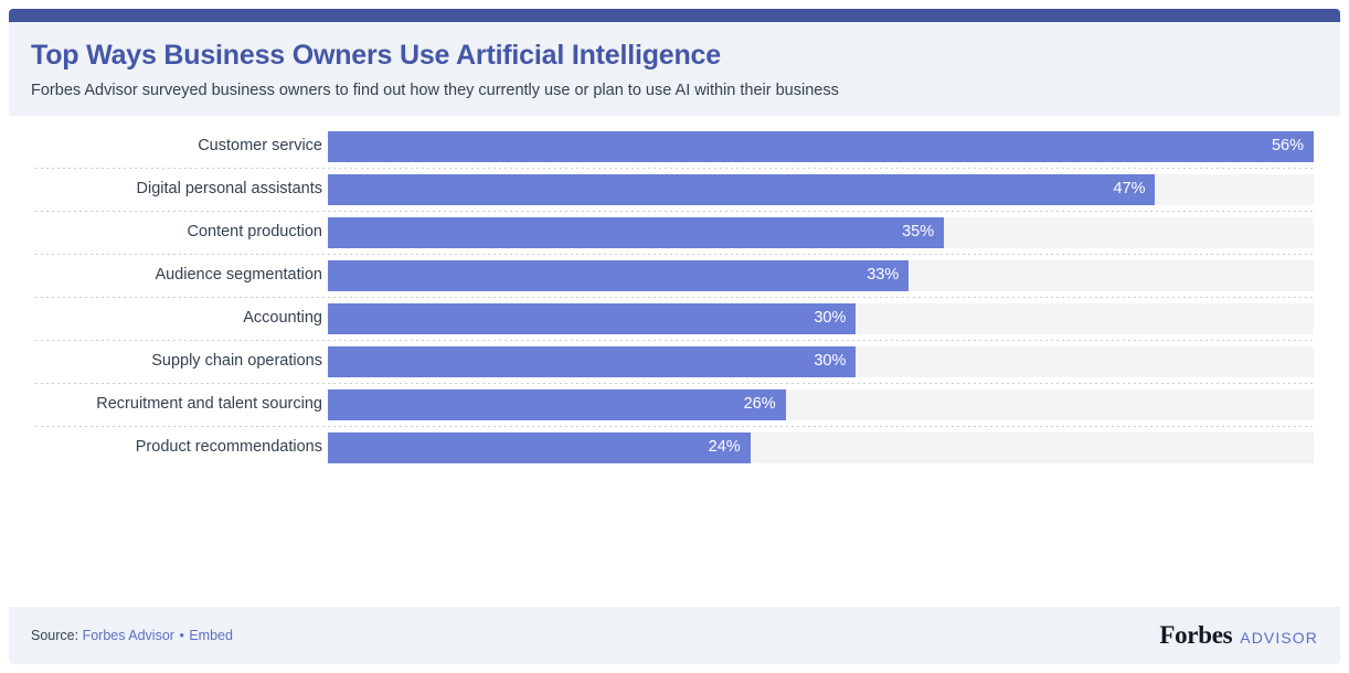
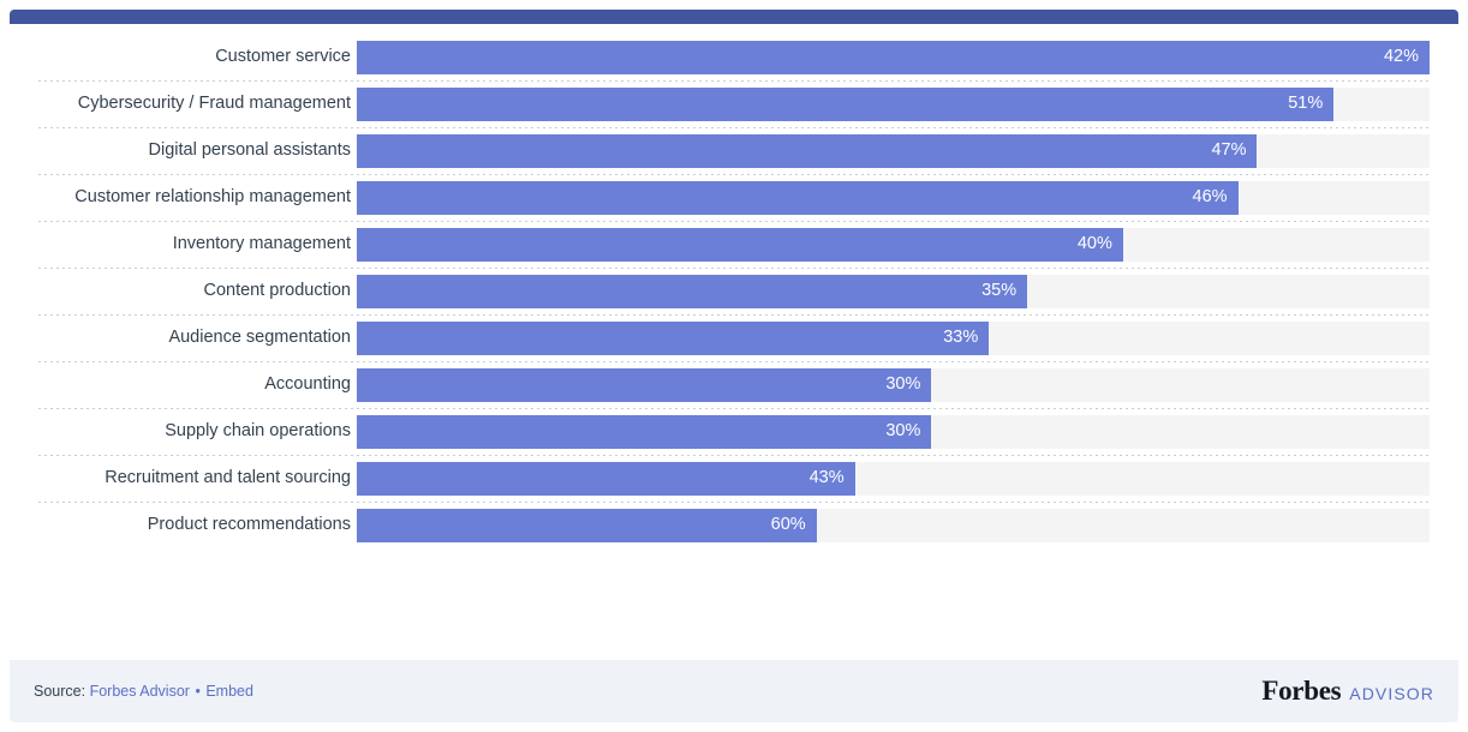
- Top Ways Business Owners Use Artificial Intelligence
- Forbes Advisor surveyed business owners to find out how they currently use or plan to use AI within their business
  Customer service
- 56%
+ 42%
+ Cybersecurity / Fraud management
+ 51%
  Digital personal assistants
  47%
+ Customer relationship management
+ 46%
+ Inventory management
+ 40%
  Content production
  35%
  Audience segmentation
  33%
  Accounting
  30%
  Supply chain operations
  30%
  Recruitment and talent sourcing
- 26%
+ 43%
  Product recommendations
- 24%
+ 60%
  Source: Forbes Advisor • Embed
  Forbes
  ADVISOR
